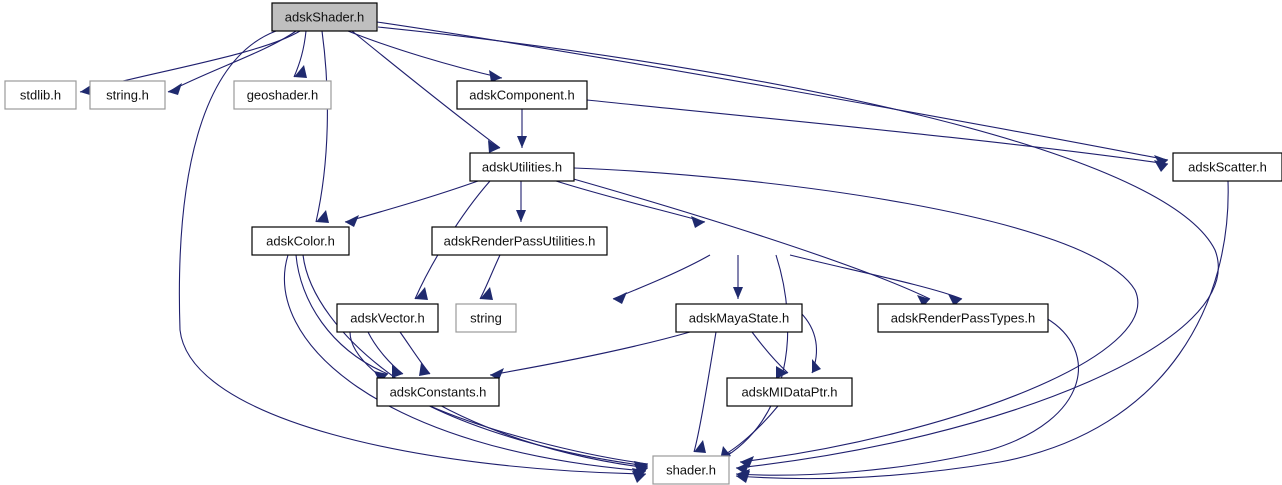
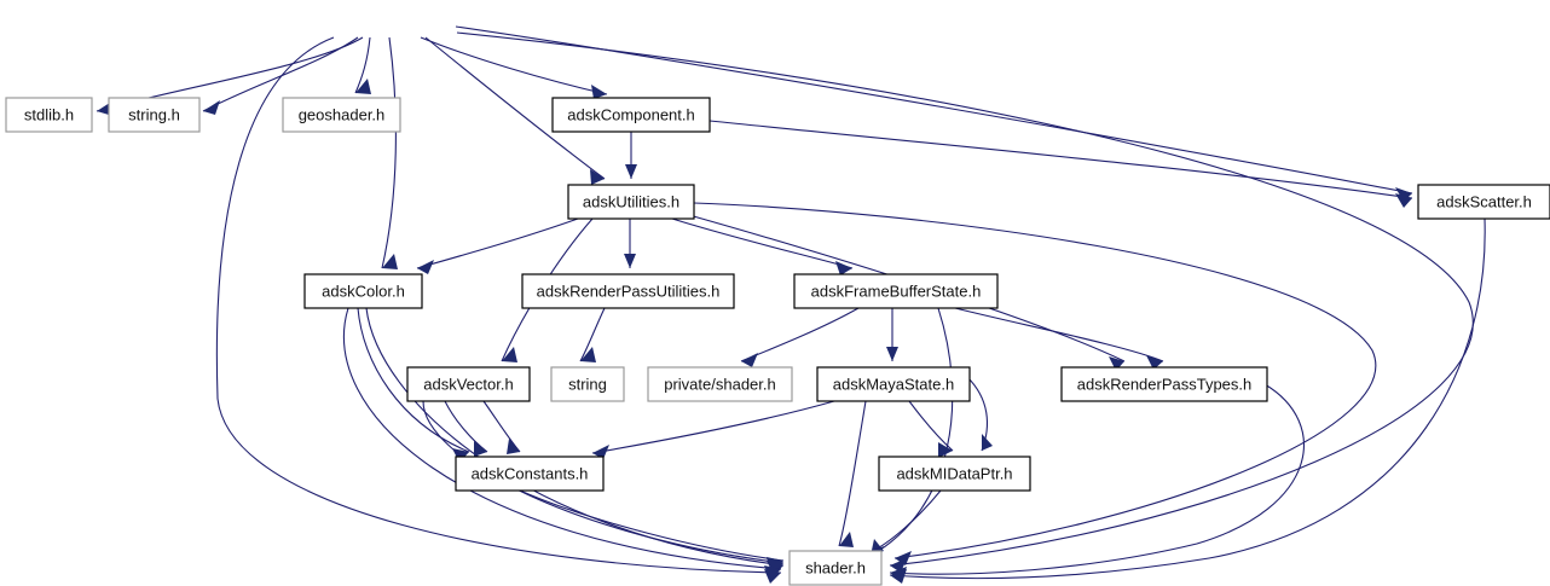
- adskShader.h
  stdlib.h
  string.h
  geoshader.h
  adskComponent.h
  adskScatter.h
  adskUtilities.h
  adskColor.h
  adskRenderPassUtilities.h
+ adskFrameBufferState.h
  adskVector.h
  string
+ private/shader.h
  adskMayaState.h
  adskRenderPassTypes.h
  adskConstants.h
  adskMIDataPtr.h
  shader.h
